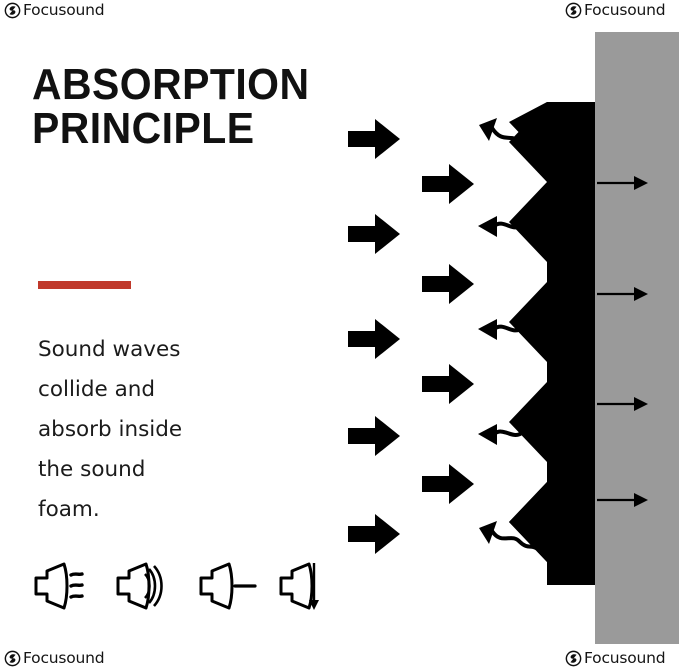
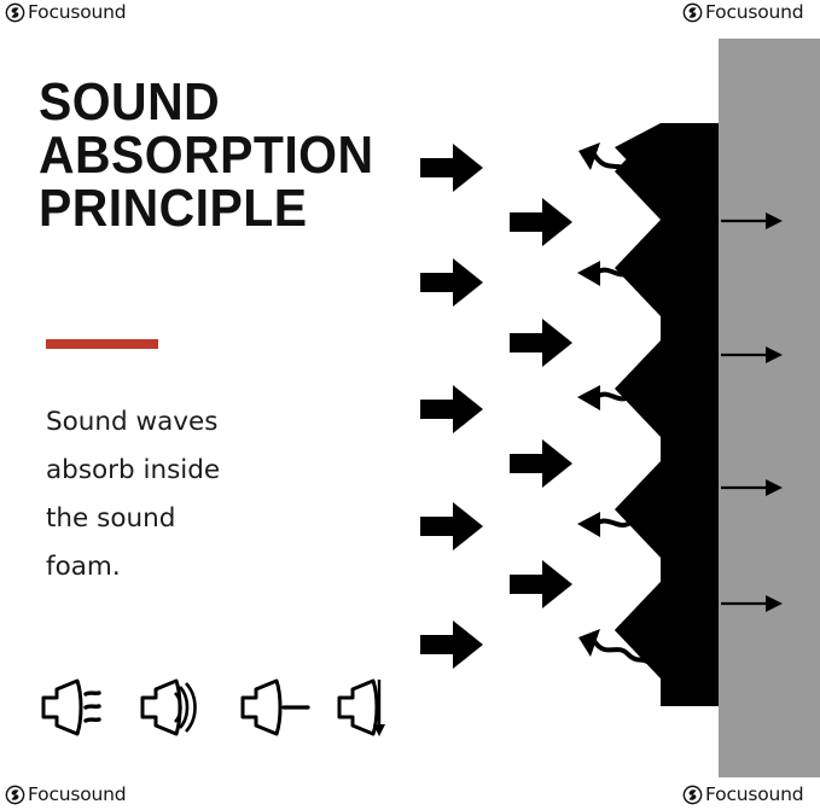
+ SOUND
  ABSORPTION
  PRINCIPLE
  Sound waves
- collide and
  absorb inside
  the sound
  foam.
  Focusound
  Focusound
  Focusound
  Focusound
